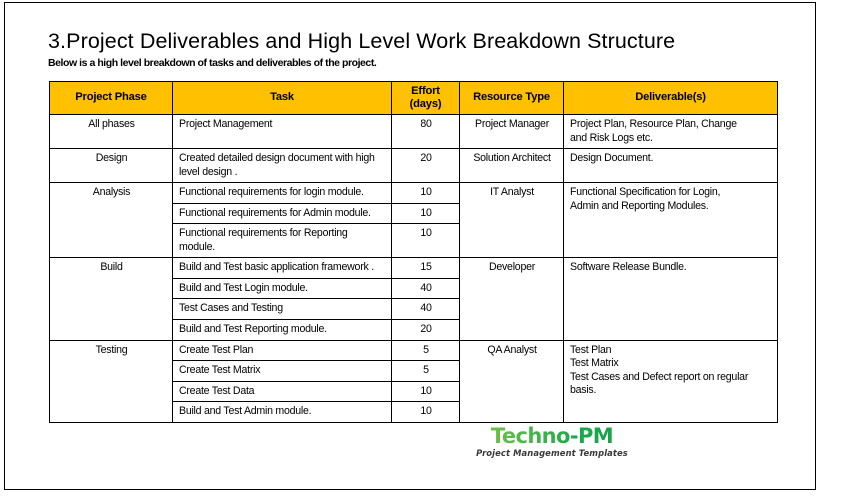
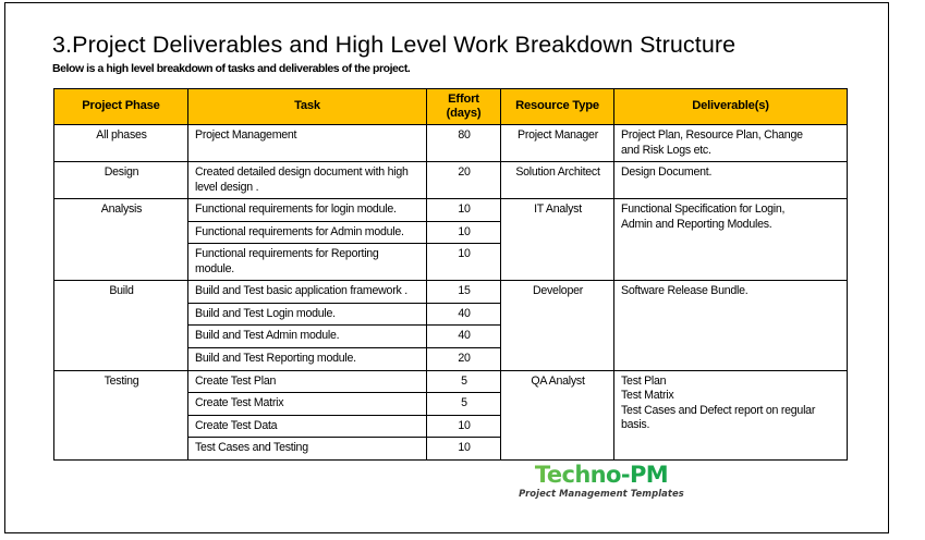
  3.Project Deliverables and High Level Work Breakdown Structure
  Below is a high level breakdown of tasks and deliverables of the project.
  Project Phase	Task	Effort (days)	Resource Type	Deliverable(s)
  All phases	Project Management	80	Project Manager	Project Plan, Resource Plan, Changeand Risk Logs etc.
  Design	Created detailed design document with high level design .	20	Solution Architect	Design Document.
  Analysis	Functional requirements for login module.	10	IT Analyst	Functional Specification for Login,Admin and Reporting Modules.
  Functional requirements for Admin module.	10
  Functional requirements for Reporting module.	10
  Build	Build and Test basic application framework .	15	Developer	Software Release Bundle.
  Build and Test Login module.	40
- Test Cases and Testing	40
+ Build and Test Admin module.	40
  Build and Test Reporting module.	20
  Testing	Create Test Plan	5	QA Analyst	Test PlanTest MatrixTest Cases and Defect report on regularbasis.
  Create Test Matrix	5
  Create Test Data	10
- Build and Test Admin module.	10
+ Test Cases and Testing	10
  Techno-PM
  Project Management Templates
